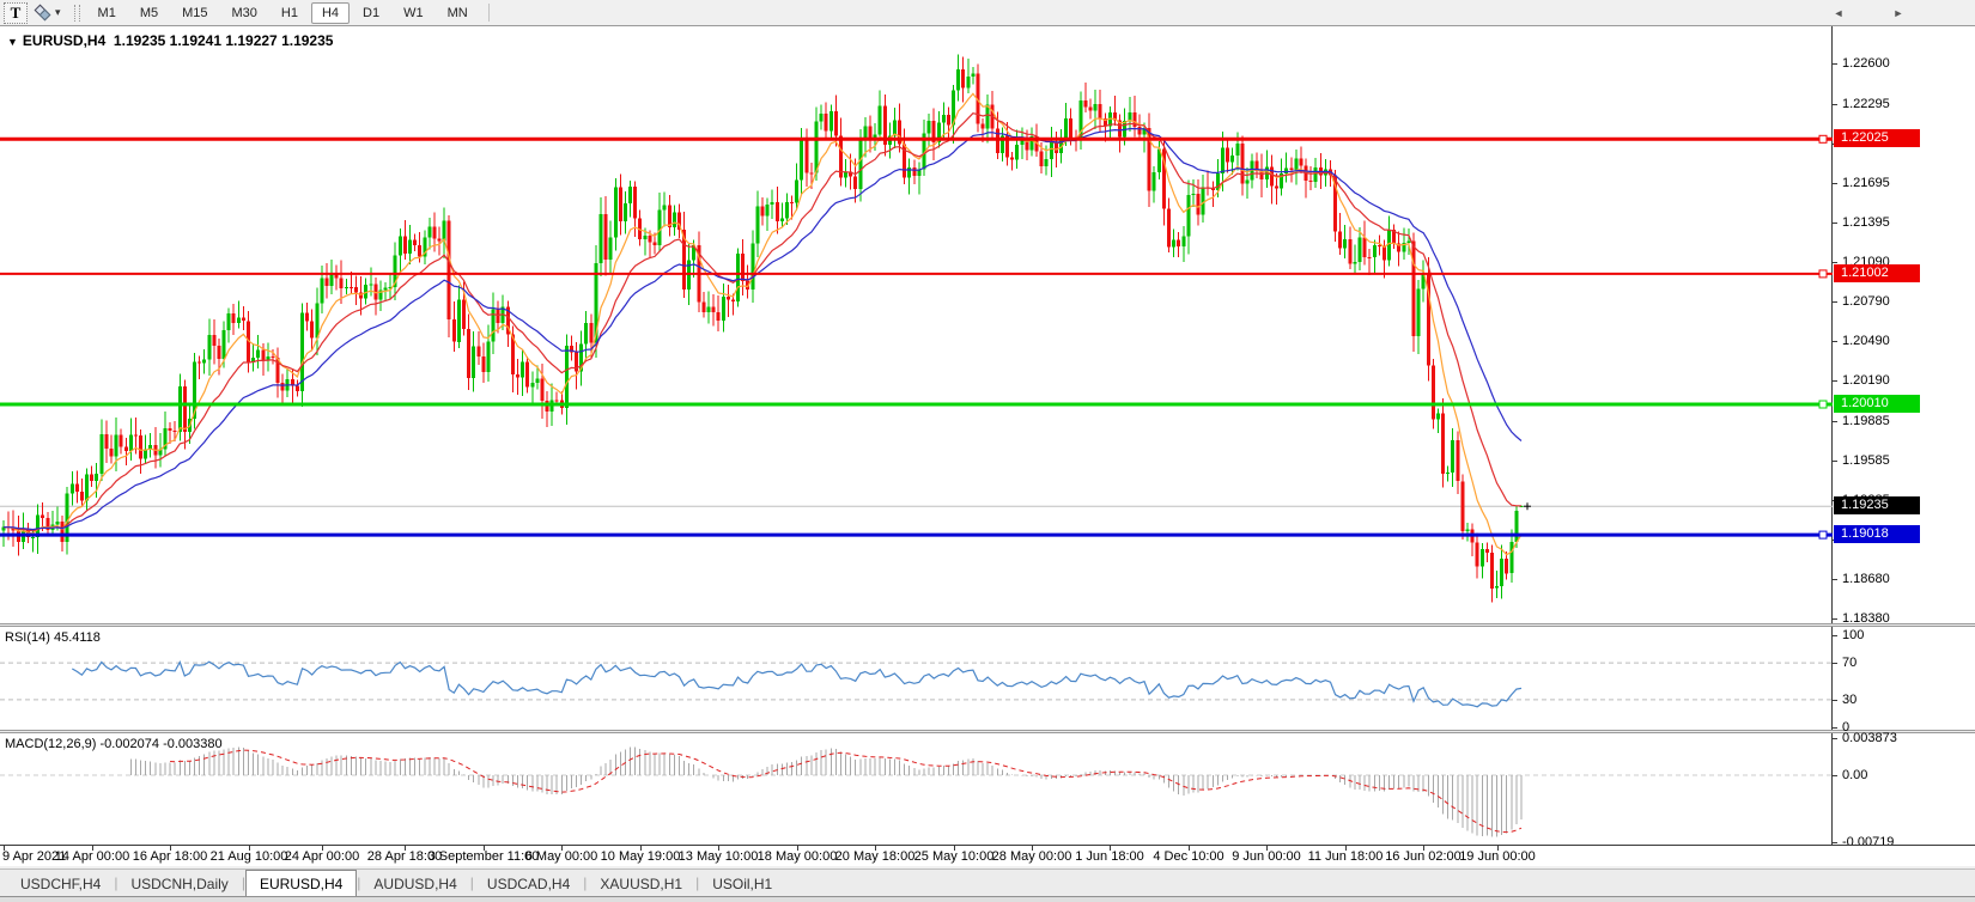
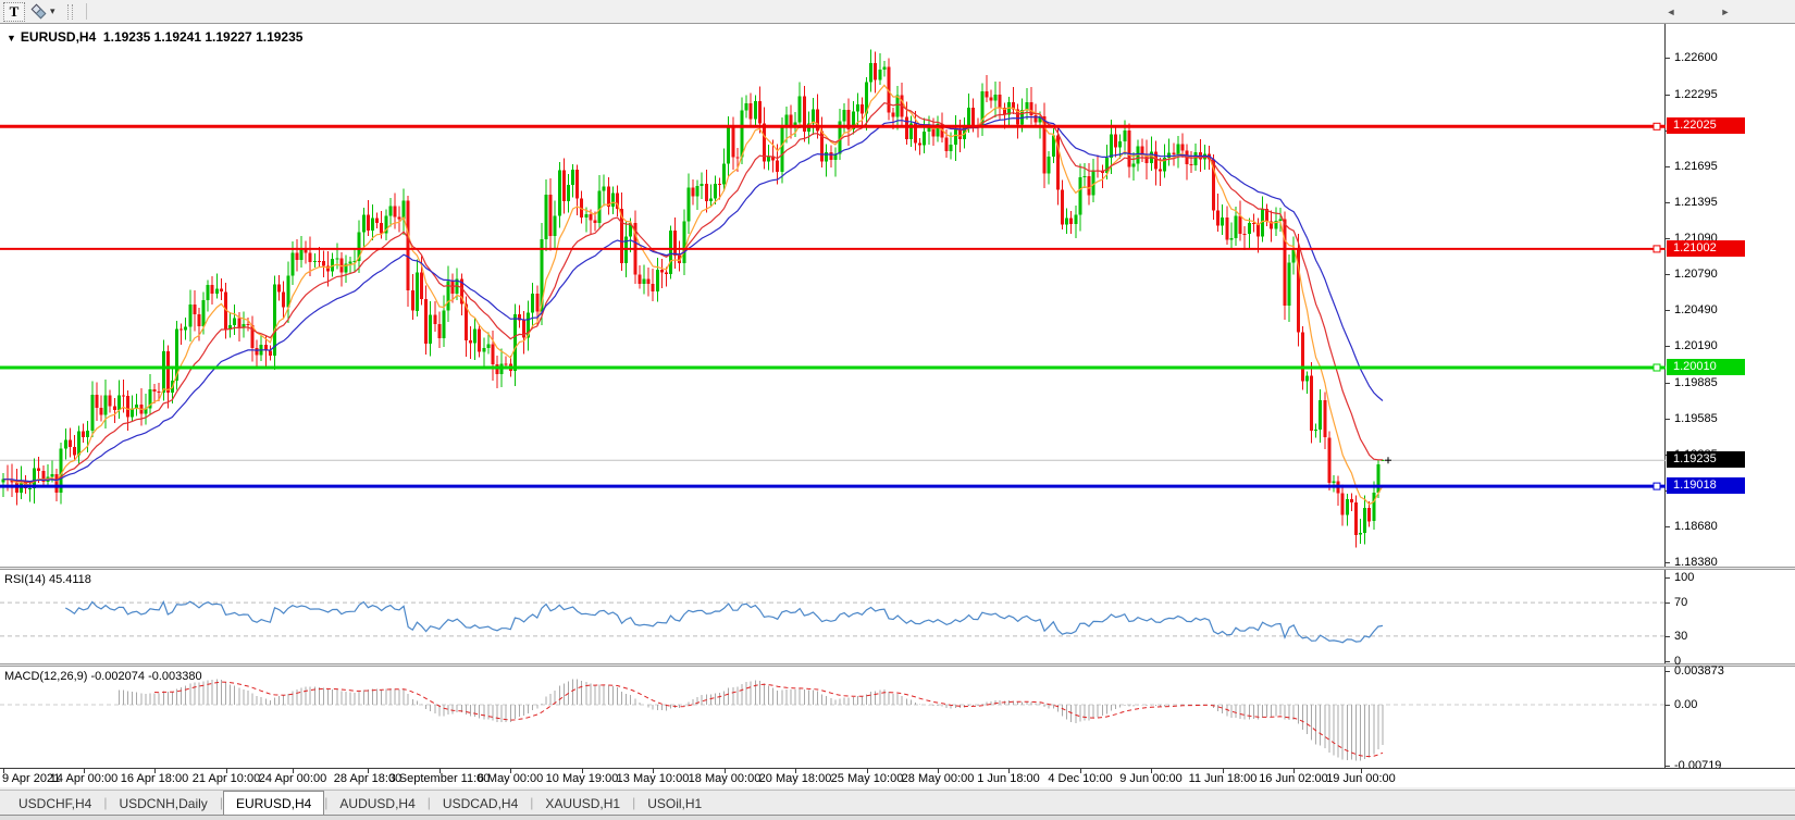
  T
  ▾
- M1
- M5
- M15
- M30
- H1
- H4
- D1
- W1
- MN
  ▼ EURUSD,H4 1.19235 1.19241 1.19227 1.19235
  RSI(14) 45.4118
  MACD(12,26,9) -0.002074 -0.003380
  1.22600
  1.22295
  1.21695
  1.21395
  1.21090
  1.20790
  1.20490
  1.20190
  1.19885
  1.19585
  1.18680
  1.18380
  1.22025
  1.21002
  1.20010
  1.19018
  1.19235
  100
  70
  30
  0
  0.003873
  0.00
  -0.00719
  9 Apr 2021
  14 Apr 00:00
  16 Apr 18:00
- 21 Aug 10:00
+ 21 Apr 10:00
  24 Apr 00:00
  28 Apr 18:00
  3 September 11:00
  6 May 00:00
  10 May 19:00
  13 May 10:00
  18 May 00:00
  20 May 18:00
  25 May 10:00
  28 May 00:00
  1 Jun 18:00
  4 Dec 10:00
  9 Jun 00:00
  11 Jun 18:00
  16 Jun 02:00
  19 Jun 00:00
  USDCHF,H4
  |
  USDCNH,Daily
  |
  EURUSD,H4
  |
  AUDUSD,H4
  |
  USDCAD,H4
  |
  XAUUSD,H1
  |
  USOil,H1
  ◄
  ►
